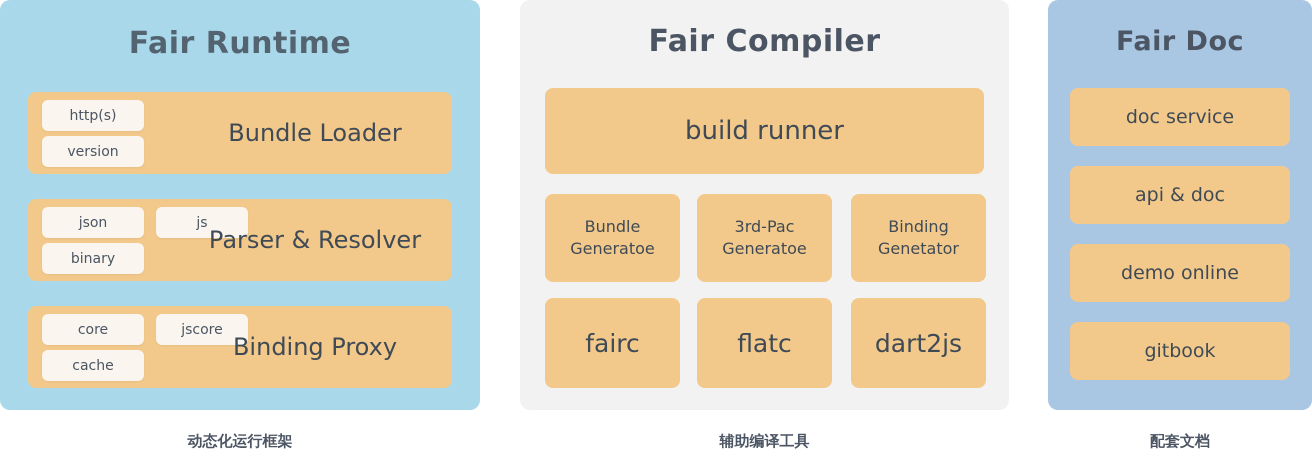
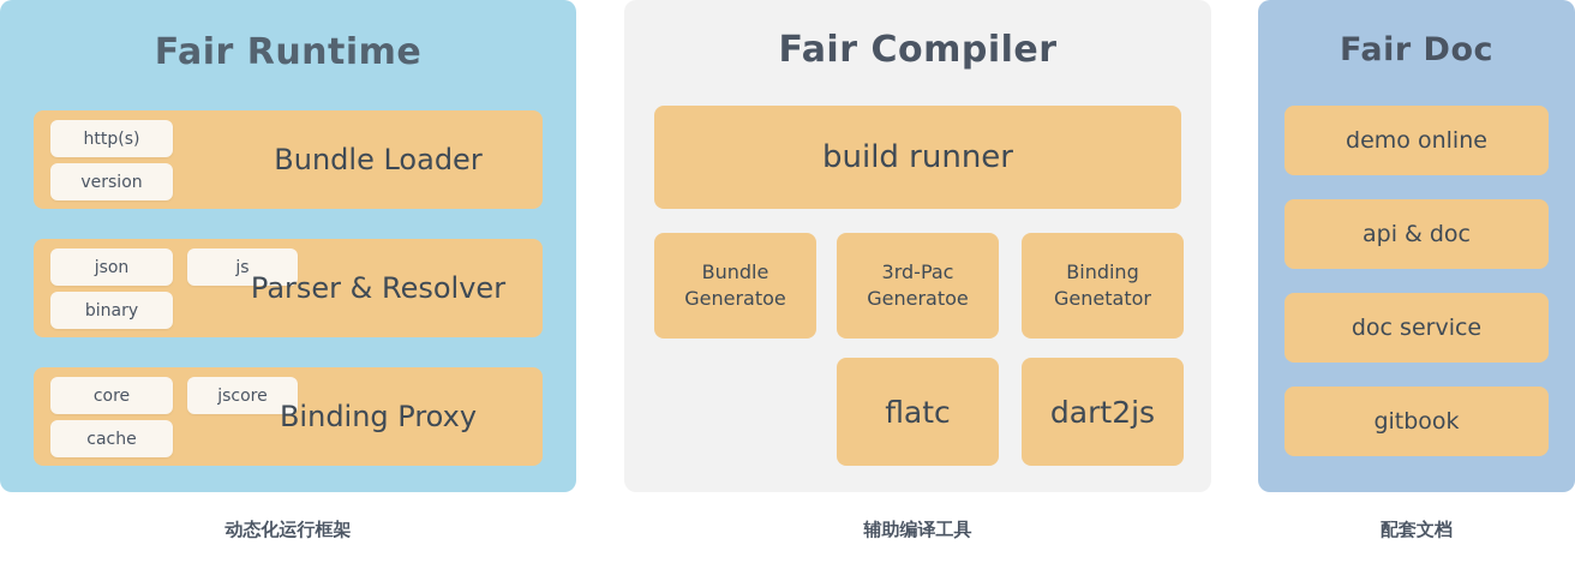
  Fair Runtime
  http(s)
  version
  Bundle Loader
  json
  js
  binary
  Parser & Resolver
  core
  jscore
  cache
  Binding Proxy
  动态化运行框架
  Fair Compiler
  build runner
  Bundle Generatoe
  3rd-Pac Generatoe
  Binding Genetator
- fairc
  flatc
  dart2js
  辅助编译工具
  Fair Doc
- doc service
+ demo online
  api & doc
- demo online
+ doc service
  gitbook
  配套文档
